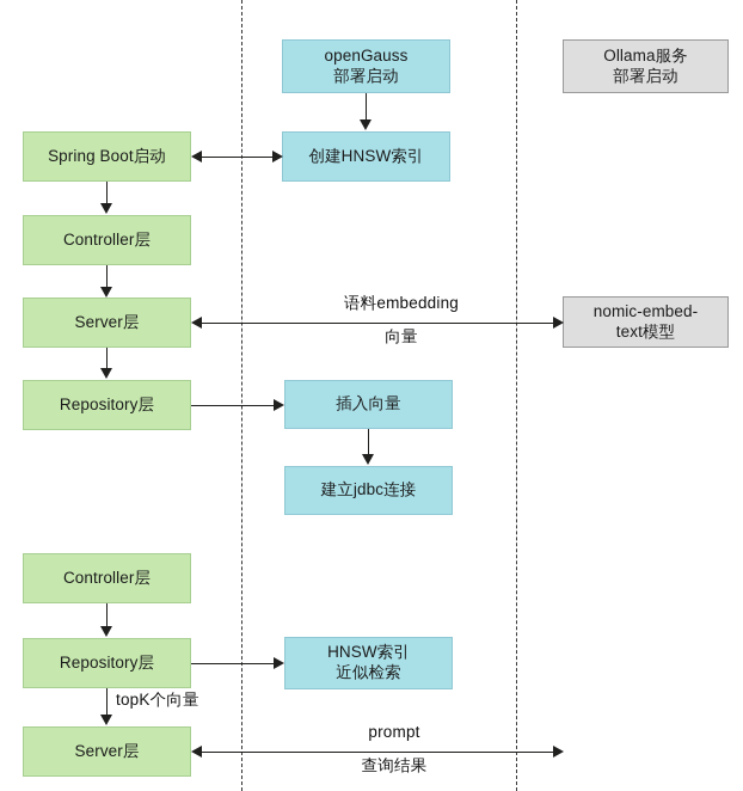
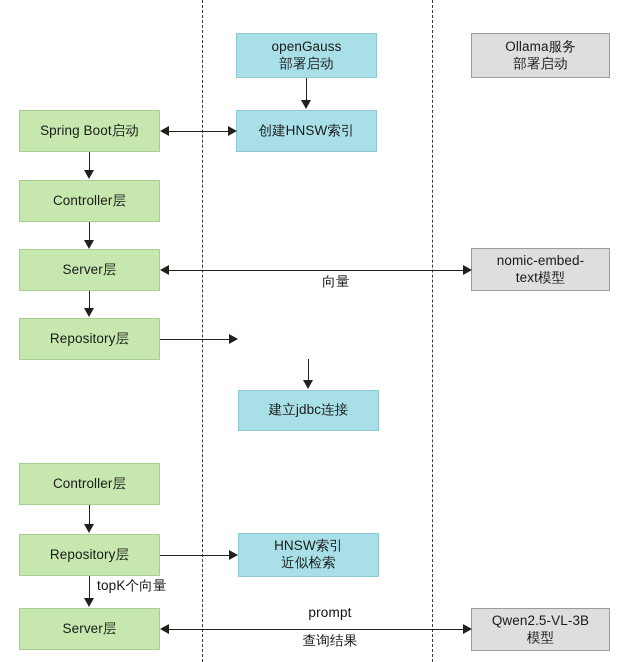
  openGauss
  部署启动
  Ollama服务
  部署启动
  Spring Boot启动
  创建HNSW索引
  Controller层
  Server层
  nomic-embed-
  text模型
- 语料embedding
  向量
  Repository层
- 插入向量
  建立jdbc连接
  Controller层
  Repository层
  HNSW索引
  近似检索
  topK个向量
  Server层
+ Qwen2.5-VL-3B
+ 模型
  prompt
  查询结果
